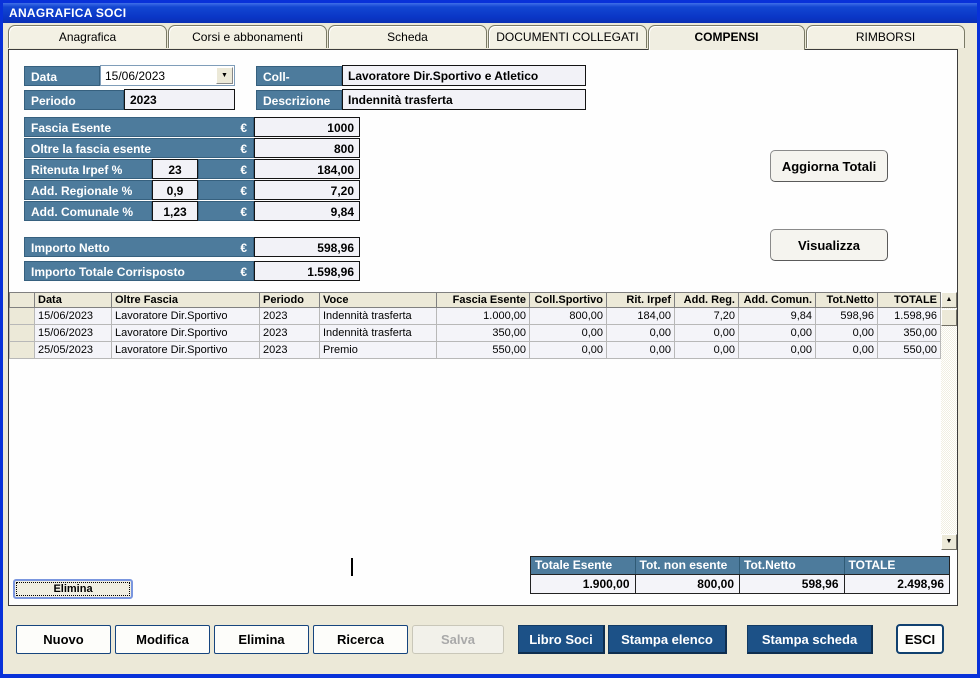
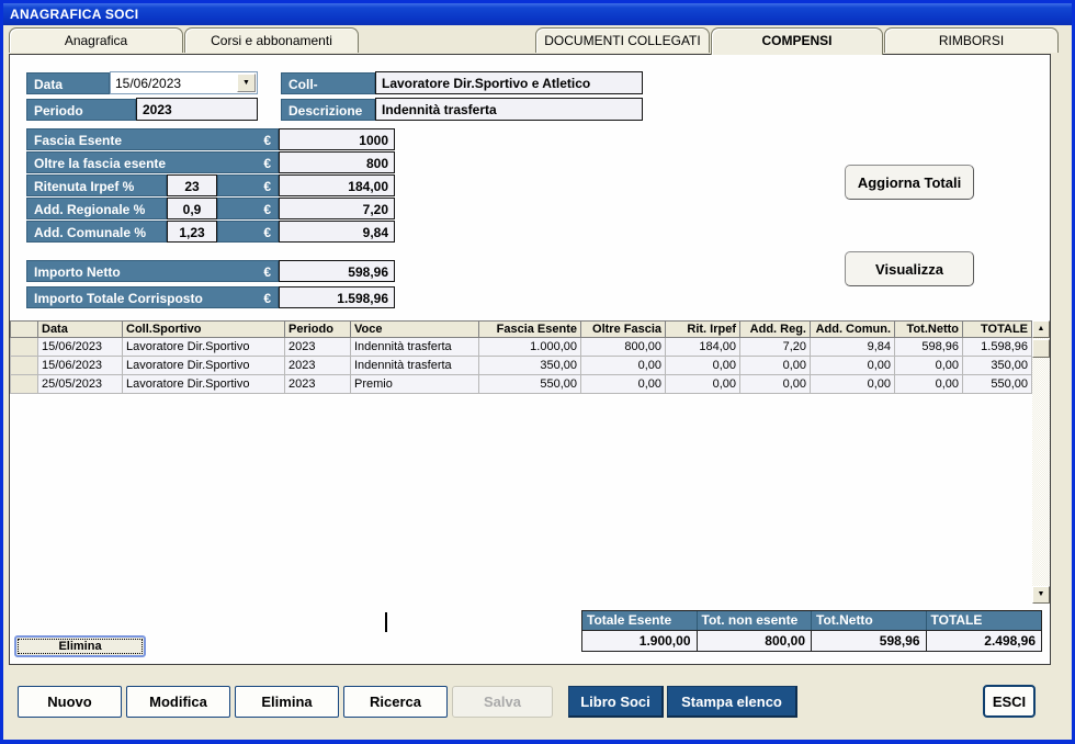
  ANAGRAFICA SOCI
  Anagrafica
  Corsi e abbonamenti
- Scheda
  DOCUMENTI COLLEGATI
  COMPENSI
  RIMBORSI
  Data
  15/06/2023
  Periodo
  2023
  Lavoratore Dir.Sportivo e Atletico
  Descrizione
  Indennità trasferta
  Fascia Esente
  €
  1000
  Oltre la fascia esente
  €
  800
  Ritenuta Irpef %
  23
  €
  184,00
  Add. Regionale %
  0,9
  €
  7,20
  Add. Comunale %
  1,23
  €
  9,84
  Importo Netto
  €
  598,96
  Importo Totale Corrisposto
  €
  1.598,96
  Aggiorna Totali
  Visualizza
  Data
- Oltre Fascia
+ Coll.Sportivo
  Periodo
  Voce
  Fascia Esente
- Coll.Sportivo
+ Oltre Fascia
  Rit. Irpef
  Add. Reg.
  Add. Comun.
  Tot.Netto
  TOTALE
  15/06/2023
  Lavoratore Dir.Sportivo
  2023
  Indennità trasferta
  1.000,00
  800,00
  184,00
  7,20
  9,84
  598,96
  1.598,96
  15/06/2023
  Lavoratore Dir.Sportivo
  2023
  Indennità trasferta
  350,00
  0,00
  0,00
  0,00
  0,00
  0,00
  350,00
  25/05/2023
  Lavoratore Dir.Sportivo
  2023
  Premio
  550,00
  0,00
  0,00
  0,00
  0,00
  0,00
  550,00
  Totale Esente
  Tot. non esente
  Tot.Netto
  TOTALE
  1.900,00
  800,00
  598,96
  2.498,96
  Elimina
  Nuovo
  Modifica
  Elimina
  Ricerca
  Salva
  Libro Soci
  Stampa elenco
- Stampa scheda
  ESCI
